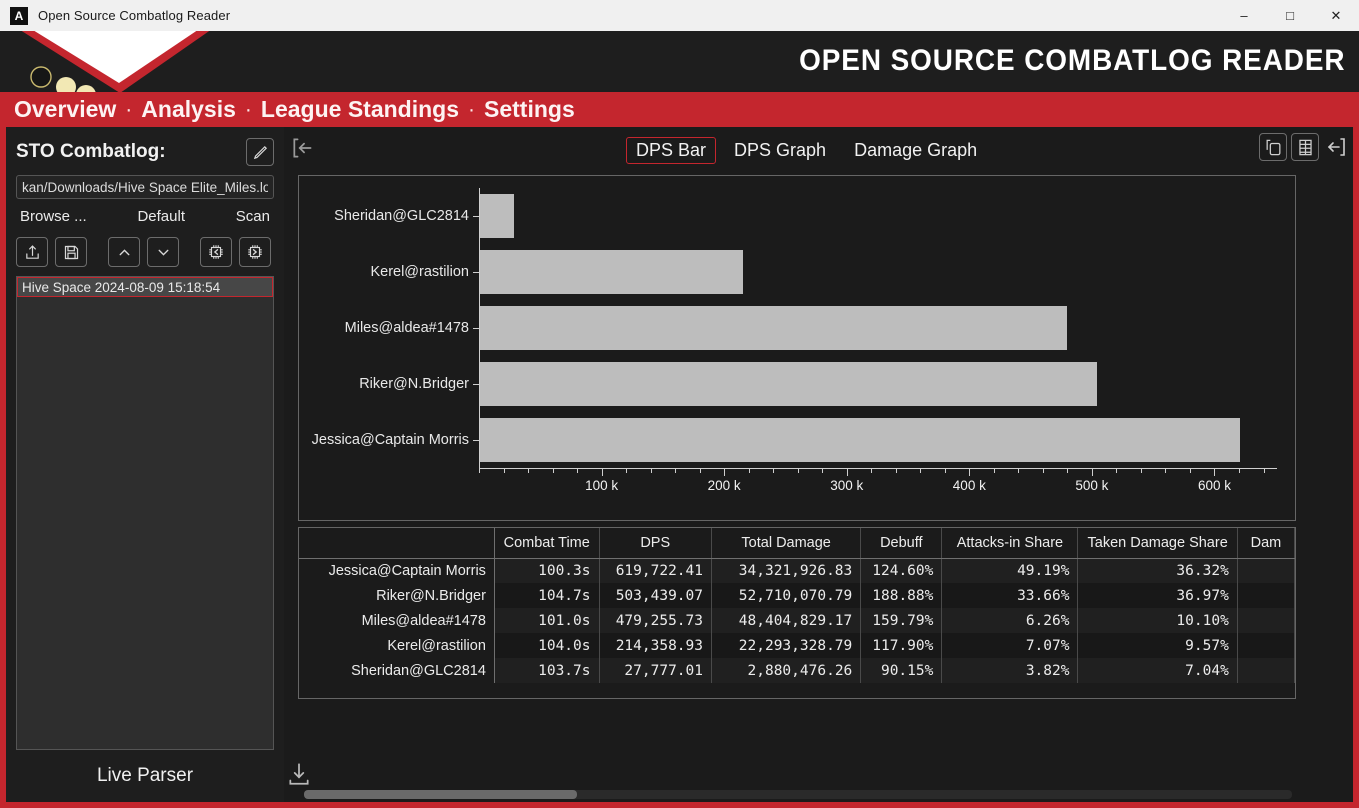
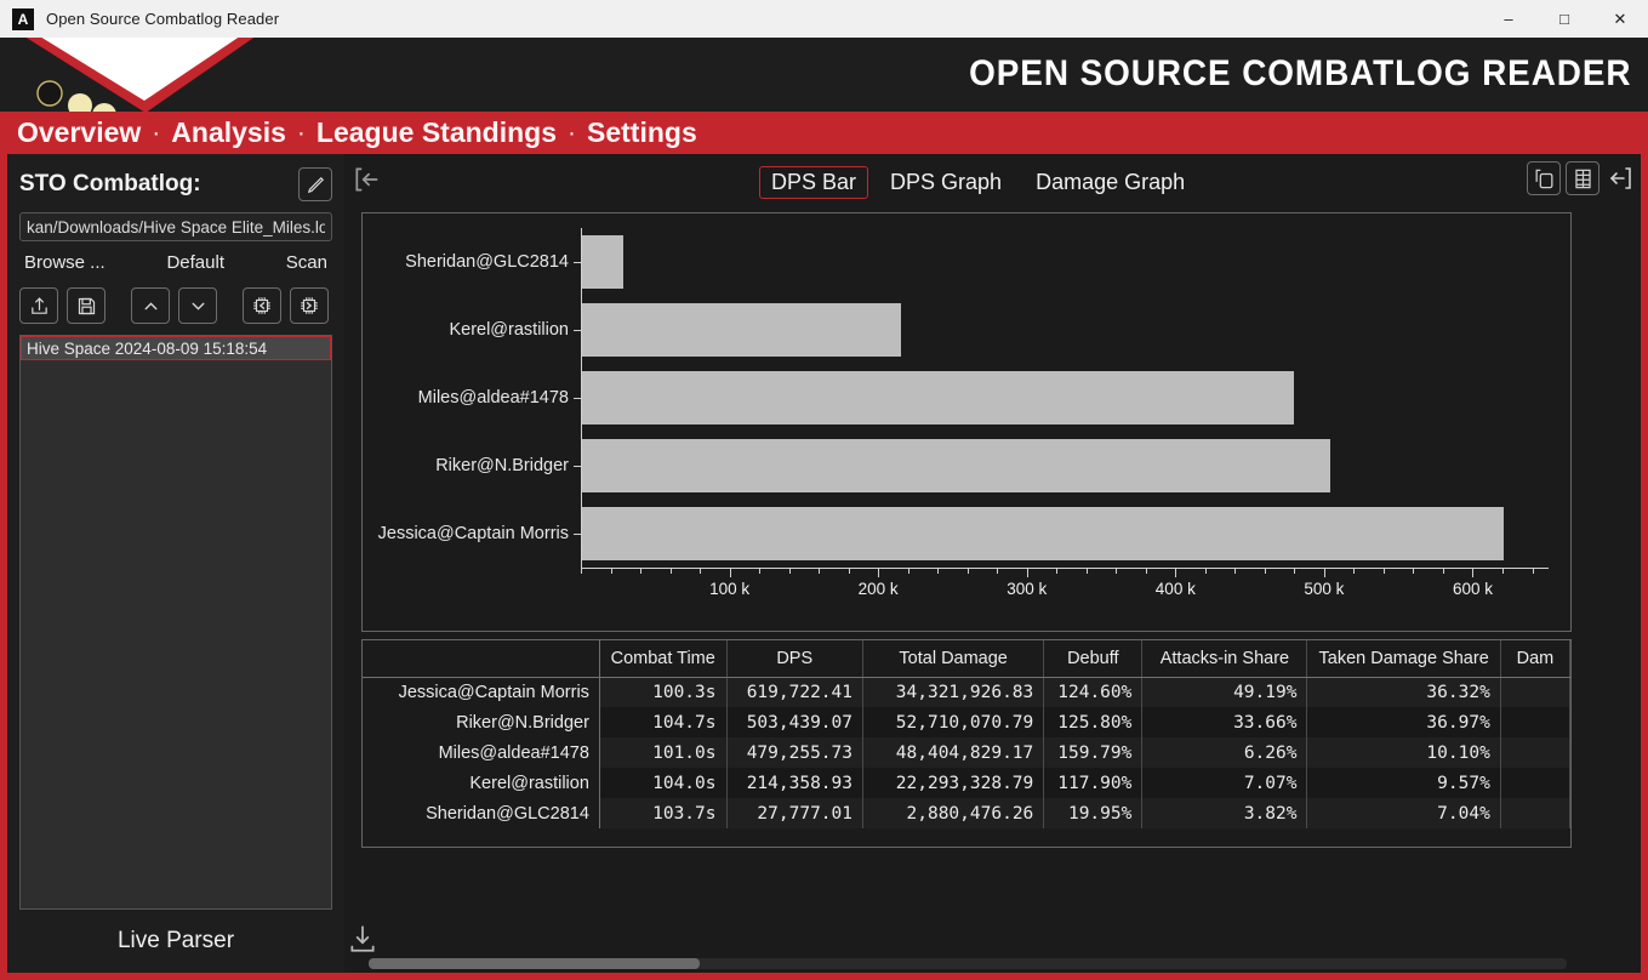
  A
  Open Source Combatlog Reader
  –
  □
  ✕
  OPEN SOURCE COMBATLOG READER
  Overview
  ·
  Analysis
  ·
  League Standings
  ·
  Settings
  STO Combatlog:
  kan/Downloads/Hive Space Elite_Miles.lo
  Browse ...
  Default
  Scan
  Hive Space 2024-08-09 15:18:54
  Live Parser
  DPS Bar
  DPS Graph
  Damage Graph
  Sheridan@GLC2814
  Kerel@rastilion
  Miles@aldea#1478
  Riker@N.Bridger
  Jessica@Captain Morris
  100 k
  200 k
  300 k
  400 k
  500 k
  600 k
  	Combat Time	DPS	Total Damage	Debuff	Attacks-in Share	Taken Damage Share	Dam
  Jessica@Captain Morris	100.3s	619,722.41	34,321,926.83	124.60%	49.19%	36.32%
- Riker@N.Bridger	104.7s	503,439.07	52,710,070.79	188.88%	33.66%	36.97%
+ Riker@N.Bridger	104.7s	503,439.07	52,710,070.79	125.80%	33.66%	36.97%
  Miles@aldea#1478	101.0s	479,255.73	48,404,829.17	159.79%	6.26%	10.10%
  Kerel@rastilion	104.0s	214,358.93	22,293,328.79	117.90%	7.07%	9.57%
- Sheridan@GLC2814	103.7s	27,777.01	2,880,476.26	90.15%	3.82%	7.04%
+ Sheridan@GLC2814	103.7s	27,777.01	2,880,476.26	19.95%	3.82%	7.04%
